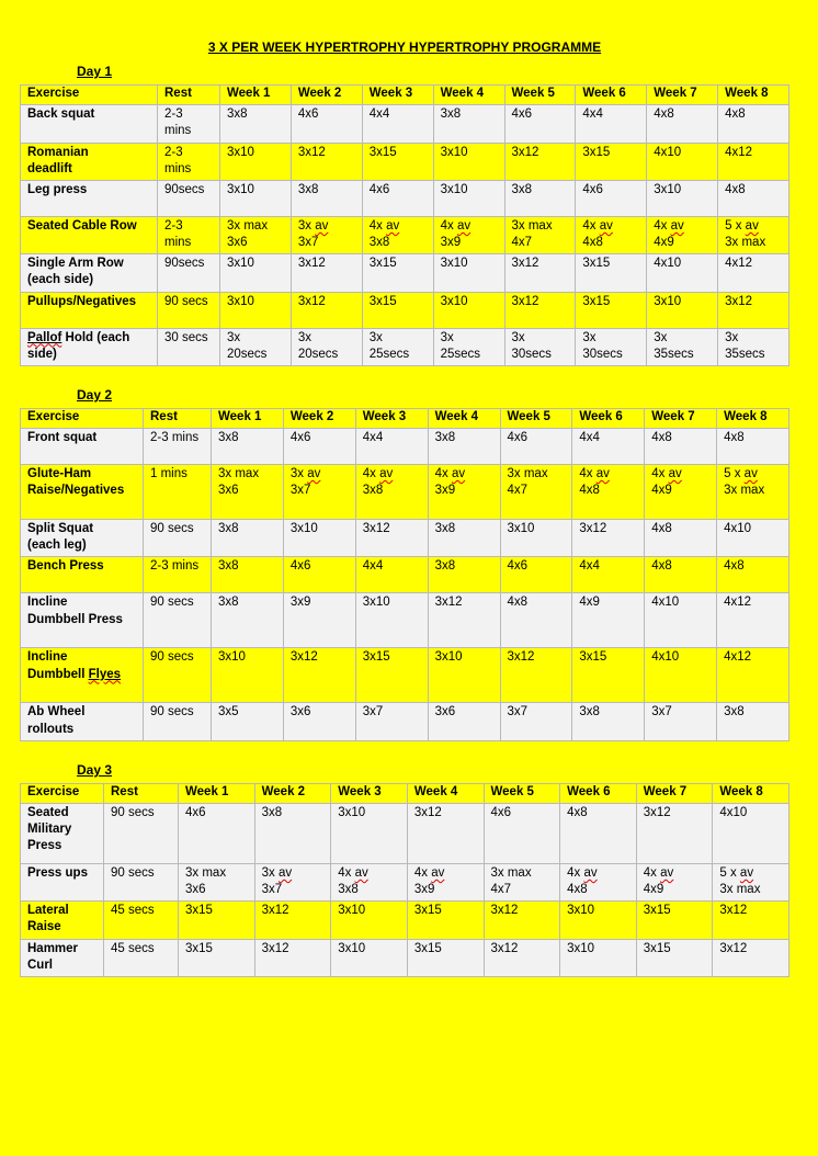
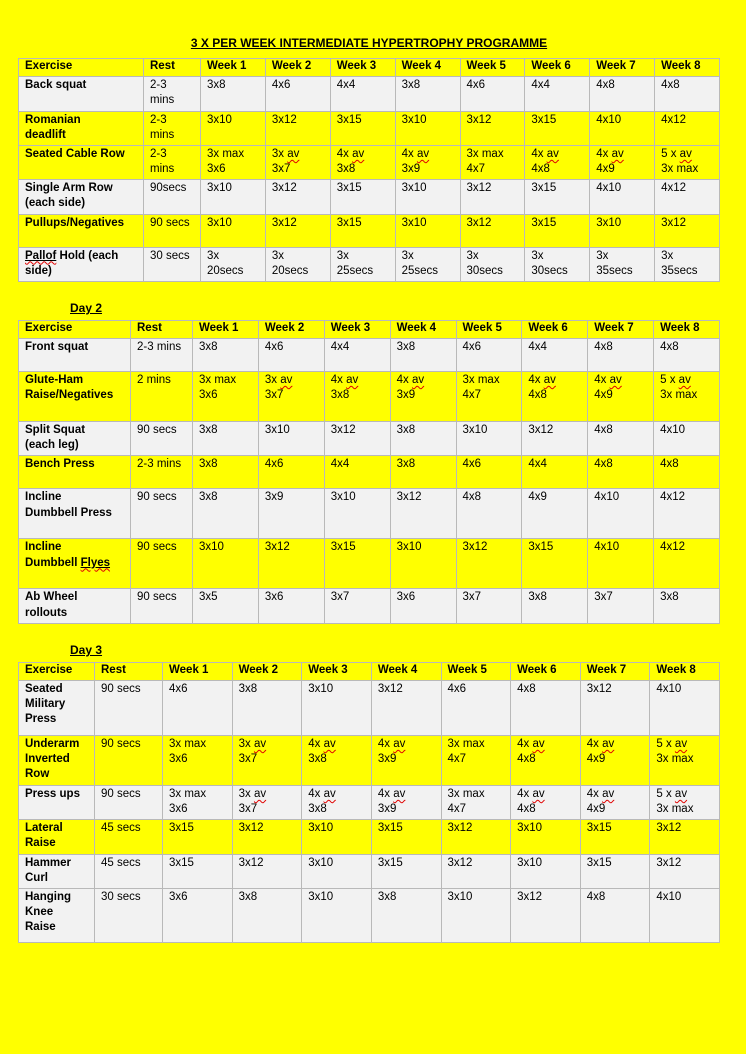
- 3 X PER WEEK HYPERTROPHY HYPERTROPHY PROGRAMME
+ 3 X PER WEEK INTERMEDIATE HYPERTROPHY PROGRAMME
- Day 1
  Exercise	Rest	Week 1	Week 2	Week 3	Week 4	Week 5	Week 6	Week 7	Week 8
  Back squat	2-3 mins	3x8	4x6	4x4	3x8	4x6	4x4	4x8	4x8
  Romaniandeadlift	2-3 mins	3x10	3x12	3x15	3x10	3x12	3x15	4x10	4x12
- Leg press	90secs	3x10	3x8	4x6	3x10	3x8	4x6	3x10	4x8
  Seated Cable Row	2-3 mins	3x max3x6	3x av3x7	4x av3x8	4x av3x9	3x max4x7	4x av4x8	4x av4x9	5 x av3x max
  Single Arm Row(each side)	90secs	3x10	3x12	3x15	3x10	3x12	3x15	4x10	4x12
  Pullups/Negatives	90 secs	3x10	3x12	3x15	3x10	3x12	3x15	3x10	3x12
  Pallof Hold (eachside)	30 secs	3x20secs	3x20secs	3x25secs	3x25secs	3x30secs	3x30secs	3x35secs	3x35secs
  Day 2
  Exercise	Rest	Week 1	Week 2	Week 3	Week 4	Week 5	Week 6	Week 7	Week 8
  Front squat	2-3 mins	3x8	4x6	4x4	3x8	4x6	4x4	4x8	4x8
- Glute-HamRaise/Negatives	1 mins	3x max3x6	3x av3x7	4x av3x8	4x av3x9	3x max4x7	4x av4x8	4x av4x9	5 x av3x max
+ Glute-HamRaise/Negatives	2 mins	3x max3x6	3x av3x7	4x av3x8	4x av3x9	3x max4x7	4x av4x8	4x av4x9	5 x av3x max
  Split Squat(each leg)	90 secs	3x8	3x10	3x12	3x8	3x10	3x12	4x8	4x10
  Bench Press	2-3 mins	3x8	4x6	4x4	3x8	4x6	4x4	4x8	4x8
  InclineDumbbell Press	90 secs	3x8	3x9	3x10	3x12	4x8	4x9	4x10	4x12
  InclineDumbbell Flyes	90 secs	3x10	3x12	3x15	3x10	3x12	3x15	4x10	4x12
  Ab Wheelrollouts	90 secs	3x5	3x6	3x7	3x6	3x7	3x8	3x7	3x8
  Day 3
  Exercise	Rest	Week 1	Week 2	Week 3	Week 4	Week 5	Week 6	Week 7	Week 8
  SeatedMilitaryPress	90 secs	4x6	3x8	3x10	3x12	4x6	4x8	3x12	4x10
+ UnderarmInvertedRow	90 secs	3x max3x6	3x av3x7	4x av3x8	4x av3x9	3x max4x7	4x av4x8	4x av4x9	5 x av3x max
  Press ups	90 secs	3x max3x6	3x av3x7	4x av3x8	4x av3x9	3x max4x7	4x av4x8	4x av4x9	5 x av3x max
  LateralRaise	45 secs	3x15	3x12	3x10	3x15	3x12	3x10	3x15	3x12
  HammerCurl	45 secs	3x15	3x12	3x10	3x15	3x12	3x10	3x15	3x12
+ HangingKneeRaise	30 secs	3x6	3x8	3x10	3x8	3x10	3x12	4x8	4x10
